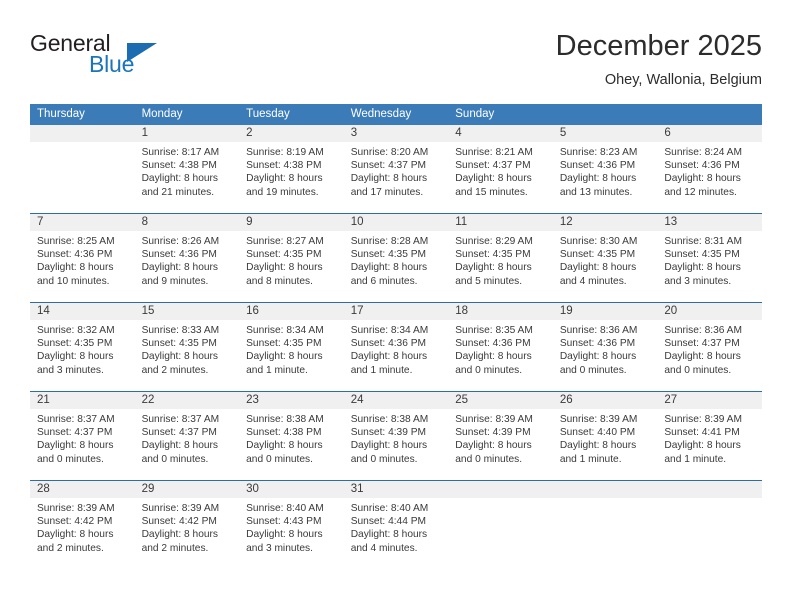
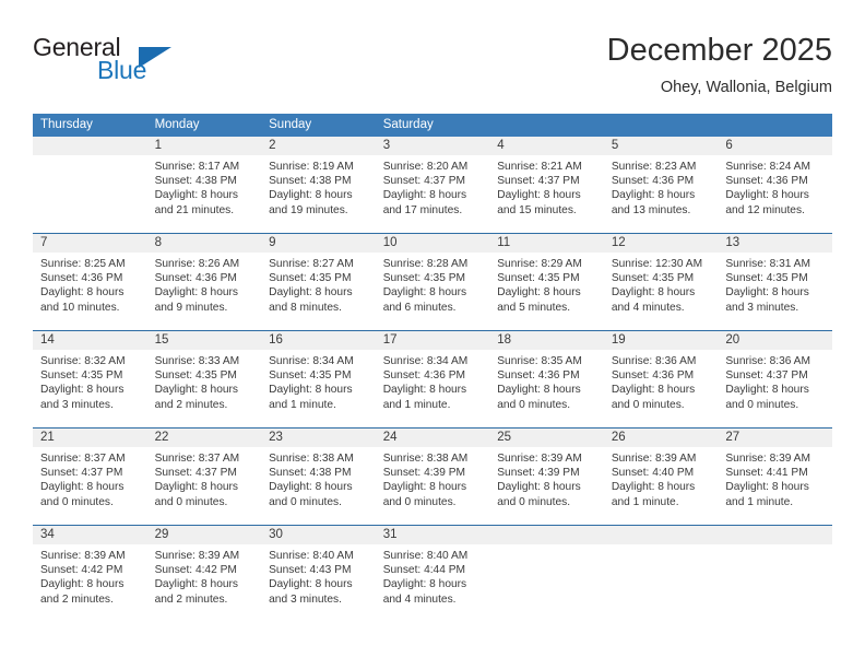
  General
  Blue
  December 2025
  Ohey, Wallonia, Belgium
  Thursday
  Monday
- Tuesday
- Wednesday
  Sunday
+ Saturday
  1
  Sunrise: 8:17 AM
  Sunset: 4:38 PM
  Daylight: 8 hours
  and 21 minutes.
  2
  Sunrise: 8:19 AM
  Sunset: 4:38 PM
  Daylight: 8 hours
  and 19 minutes.
  3
  Sunrise: 8:20 AM
  Sunset: 4:37 PM
  Daylight: 8 hours
  and 17 minutes.
  4
  Sunrise: 8:21 AM
  Sunset: 4:37 PM
  Daylight: 8 hours
  and 15 minutes.
  5
  Sunrise: 8:23 AM
  Sunset: 4:36 PM
  Daylight: 8 hours
  and 13 minutes.
  6
  Sunrise: 8:24 AM
  Sunset: 4:36 PM
  Daylight: 8 hours
  and 12 minutes.
  7
  Sunrise: 8:25 AM
  Sunset: 4:36 PM
  Daylight: 8 hours
  and 10 minutes.
  8
  Sunrise: 8:26 AM
  Sunset: 4:36 PM
  Daylight: 8 hours
  and 9 minutes.
  9
  Sunrise: 8:27 AM
  Sunset: 4:35 PM
  Daylight: 8 hours
  and 8 minutes.
  10
  Sunrise: 8:28 AM
  Sunset: 4:35 PM
  Daylight: 8 hours
  and 6 minutes.
  11
  Sunrise: 8:29 AM
  Sunset: 4:35 PM
  Daylight: 8 hours
  and 5 minutes.
  12
- Sunrise: 8:30 AM
+ Sunrise: 12:30 AM
  Sunset: 4:35 PM
  Daylight: 8 hours
  and 4 minutes.
  13
  Sunrise: 8:31 AM
  Sunset: 4:35 PM
  Daylight: 8 hours
  and 3 minutes.
  14
  Sunrise: 8:32 AM
  Sunset: 4:35 PM
  Daylight: 8 hours
  and 3 minutes.
  15
  Sunrise: 8:33 AM
  Sunset: 4:35 PM
  Daylight: 8 hours
  and 2 minutes.
  16
  Sunrise: 8:34 AM
  Sunset: 4:35 PM
  Daylight: 8 hours
  and 1 minute.
  17
  Sunrise: 8:34 AM
  Sunset: 4:36 PM
  Daylight: 8 hours
  and 1 minute.
  18
  Sunrise: 8:35 AM
  Sunset: 4:36 PM
  Daylight: 8 hours
  and 0 minutes.
  19
  Sunrise: 8:36 AM
  Sunset: 4:36 PM
  Daylight: 8 hours
  and 0 minutes.
  20
  Sunrise: 8:36 AM
  Sunset: 4:37 PM
  Daylight: 8 hours
  and 0 minutes.
  21
  Sunrise: 8:37 AM
  Sunset: 4:37 PM
  Daylight: 8 hours
  and 0 minutes.
  22
  Sunrise: 8:37 AM
  Sunset: 4:37 PM
  Daylight: 8 hours
  and 0 minutes.
  23
  Sunrise: 8:38 AM
  Sunset: 4:38 PM
  Daylight: 8 hours
  and 0 minutes.
  24
  Sunrise: 8:38 AM
  Sunset: 4:39 PM
  Daylight: 8 hours
  and 0 minutes.
  25
  Sunrise: 8:39 AM
  Sunset: 4:39 PM
  Daylight: 8 hours
  and 0 minutes.
  26
  Sunrise: 8:39 AM
  Sunset: 4:40 PM
  Daylight: 8 hours
  and 1 minute.
  27
  Sunrise: 8:39 AM
  Sunset: 4:41 PM
  Daylight: 8 hours
  and 1 minute.
- 28
+ 34
  Sunrise: 8:39 AM
  Sunset: 4:42 PM
  Daylight: 8 hours
  and 2 minutes.
  29
  Sunrise: 8:39 AM
  Sunset: 4:42 PM
  Daylight: 8 hours
  and 2 minutes.
  30
  Sunrise: 8:40 AM
  Sunset: 4:43 PM
  Daylight: 8 hours
  and 3 minutes.
  31
  Sunrise: 8:40 AM
  Sunset: 4:44 PM
  Daylight: 8 hours
  and 4 minutes.
